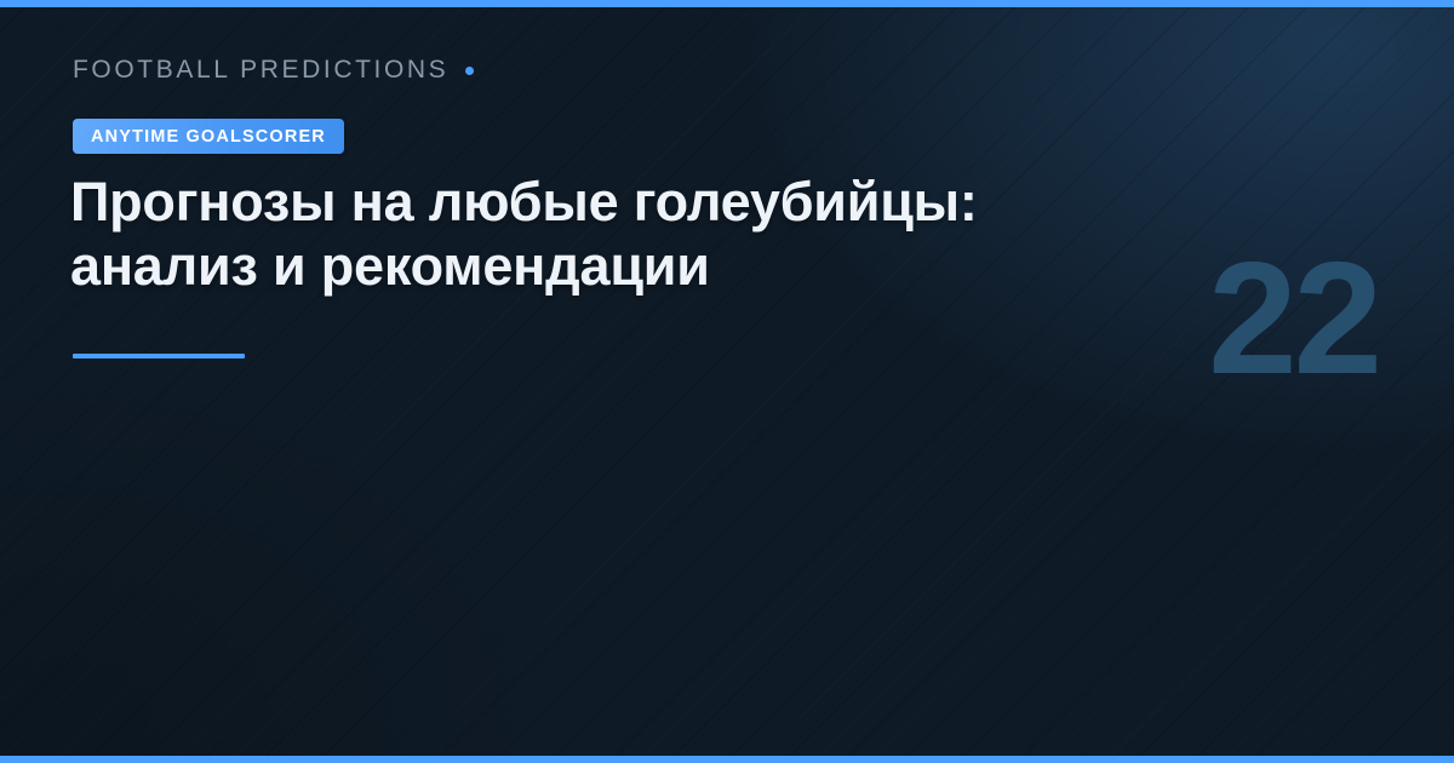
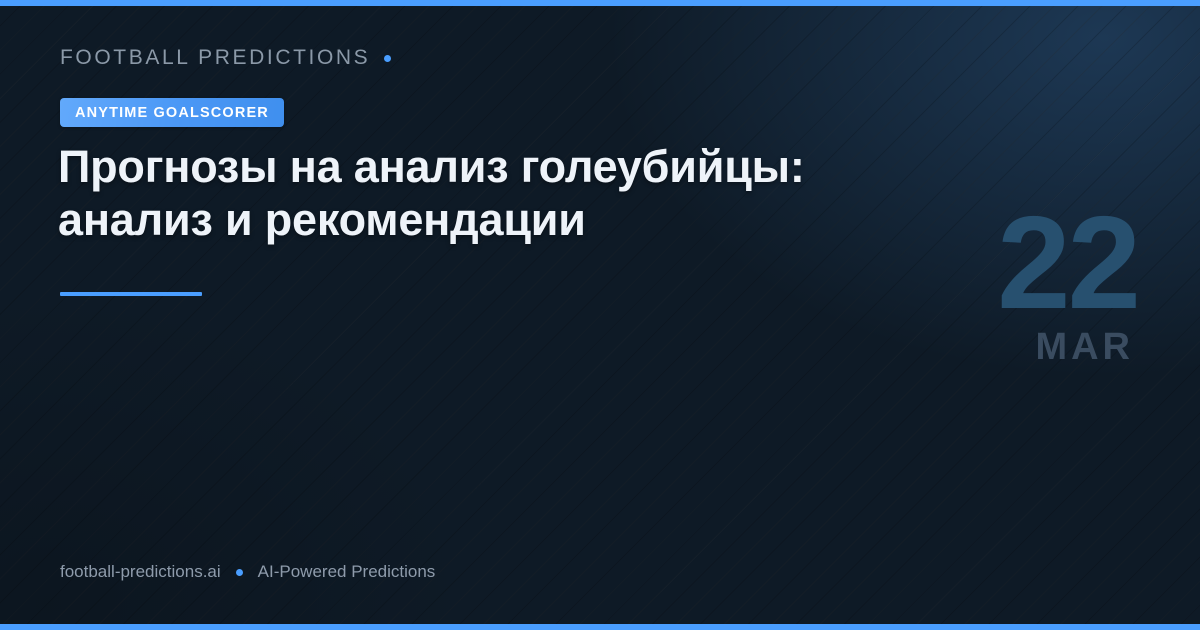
  FOOTBALL PREDICTIONS
  ANYTIME GOALSCORER
- Прогнозы на любые голеубийцы: анализ и рекомендации
+ Прогнозы на анализ голеубийцы: анализ и рекомендации
  22
+ MAR
+ football-predictions.ai
+ AI-Powered Predictions
